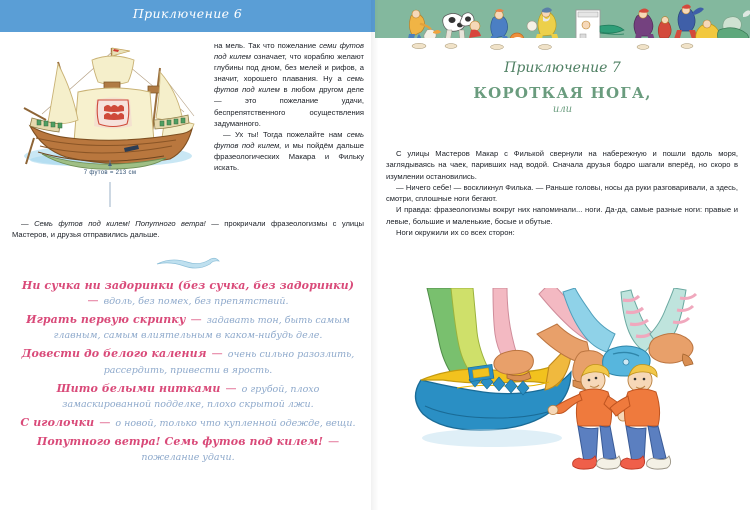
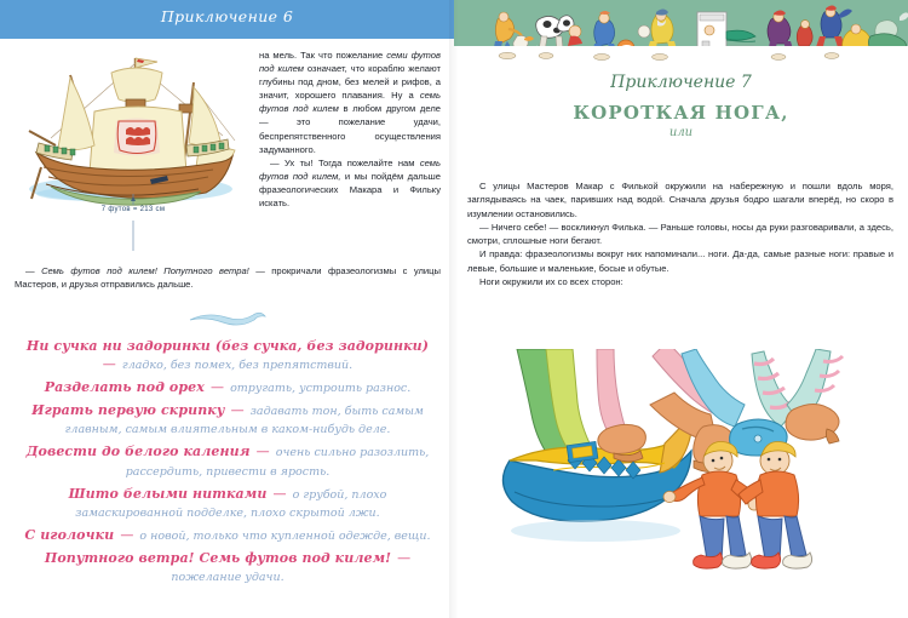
  Приключение 6
  на мель. Так что пожелание семи футов под килем означает, что кораблю желают глубины под дном, без мелей и рифов, а значит, хорошего плавания. Ну а семь футов под килем в любом другом деле — это пожелание удачи, беспрепятственного осуществления задуманного.
  — Ух ты! Тогда пожелайте нам семь футов под килем, и мы пойдём дальше фразеологических Макара и Фильку искать.
  — Семь футов под килем! Попутного ветра! — прокричали фразеологизмы с улицы Мастеров, и друзья отправились дальше.
- Ни сучка ни задоринки (без сучка, без задоринки) — вдоль, без помех, без препятствий.
+ Ни сучка ни задоринки (без сучка, без задоринки) — гладко, без помех, без препятствий.
+ Разделать под орех — отругать, устроить разнос.
  Играть первую скрипку — задавать тон, быть самым главным, самым влиятельным в каком-нибудь деле.
  Довести до белого каления — очень сильно разозлить, рассердить, привести в ярость.
  Шито белыми нитками — о грубой, плохо замаскированной подделке, плохо скрытой лжи.
  С иголочки — о новой, только что купленной одежде, вещи.
  Попутного ветра! Семь футов под килем! — пожелание удачи.
  Приключение 7
  КОРОТКАЯ НОГА,
  или
- С улицы Мастеров Макар с Филькой свернули на набережную и пошли вдоль моря, заглядываясь на чаек, паривших над водой. Сначала друзья бодро шагали вперёд, но скоро в изумлении остановились.
+ С улицы Мастеров Макар с Филькой окружили на набережную и пошли вдоль моря, заглядываясь на чаек, паривших над водой. Сначала друзья бодро шагали вперёд, но скоро в изумлении остановились.
  — Ничего себе! — воскликнул Филька. — Раньше головы, носы да руки разговаривали, а здесь, смотри, сплошные ноги бегают.
  И правда: фразеологизмы вокруг них напоминали... ноги. Да-да, самые разные ноги: правые и левые, большие и маленькие, босые и обутые.
  Ноги окружили их со всех сторон:
